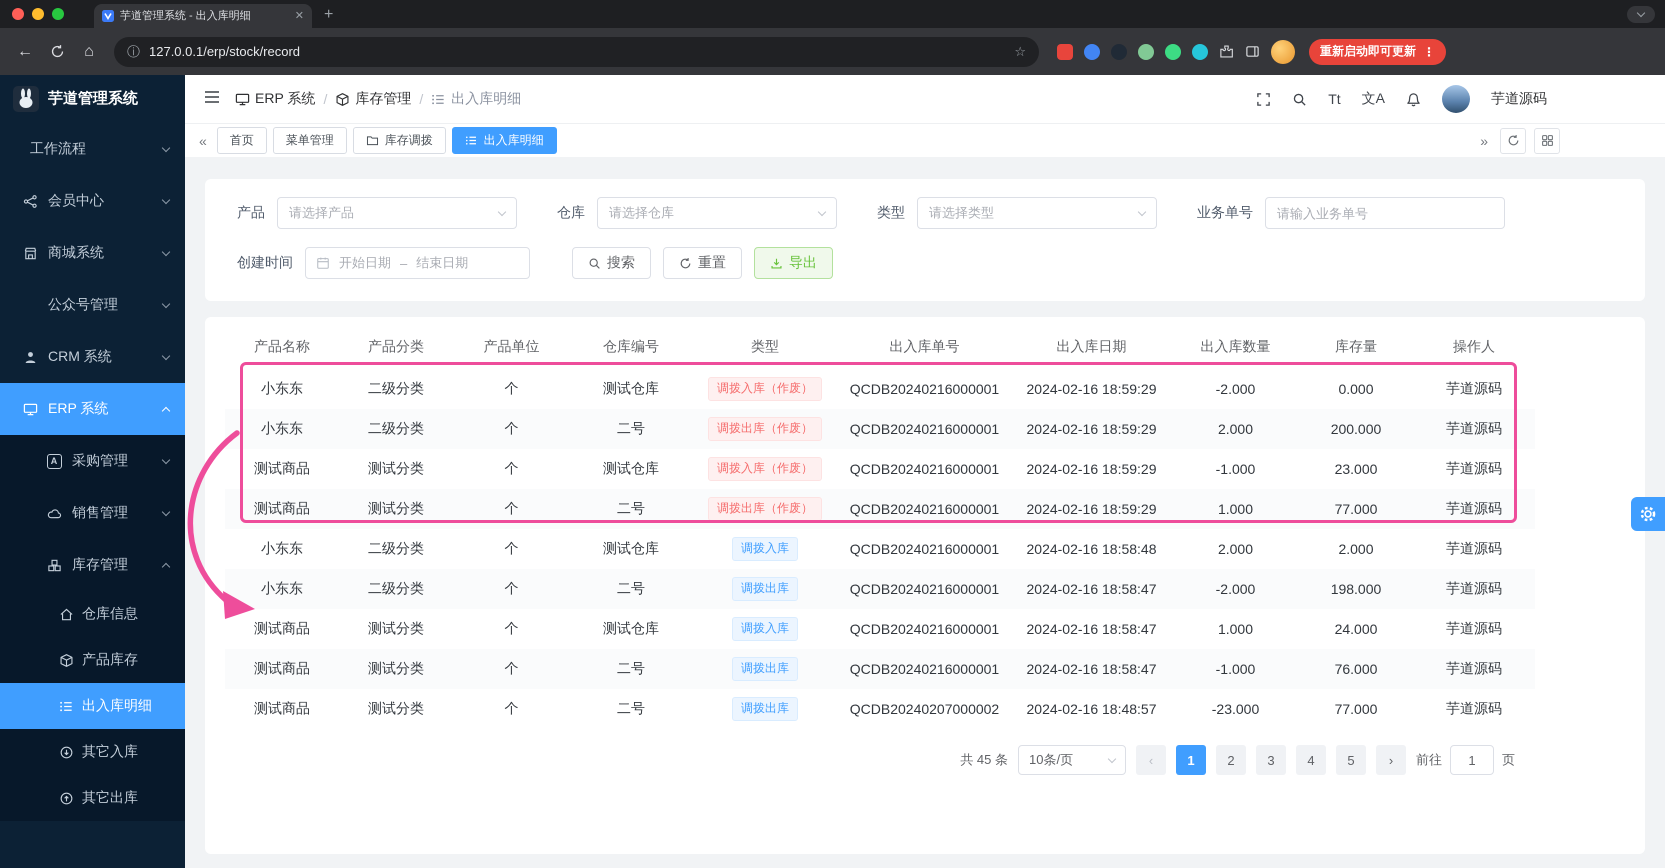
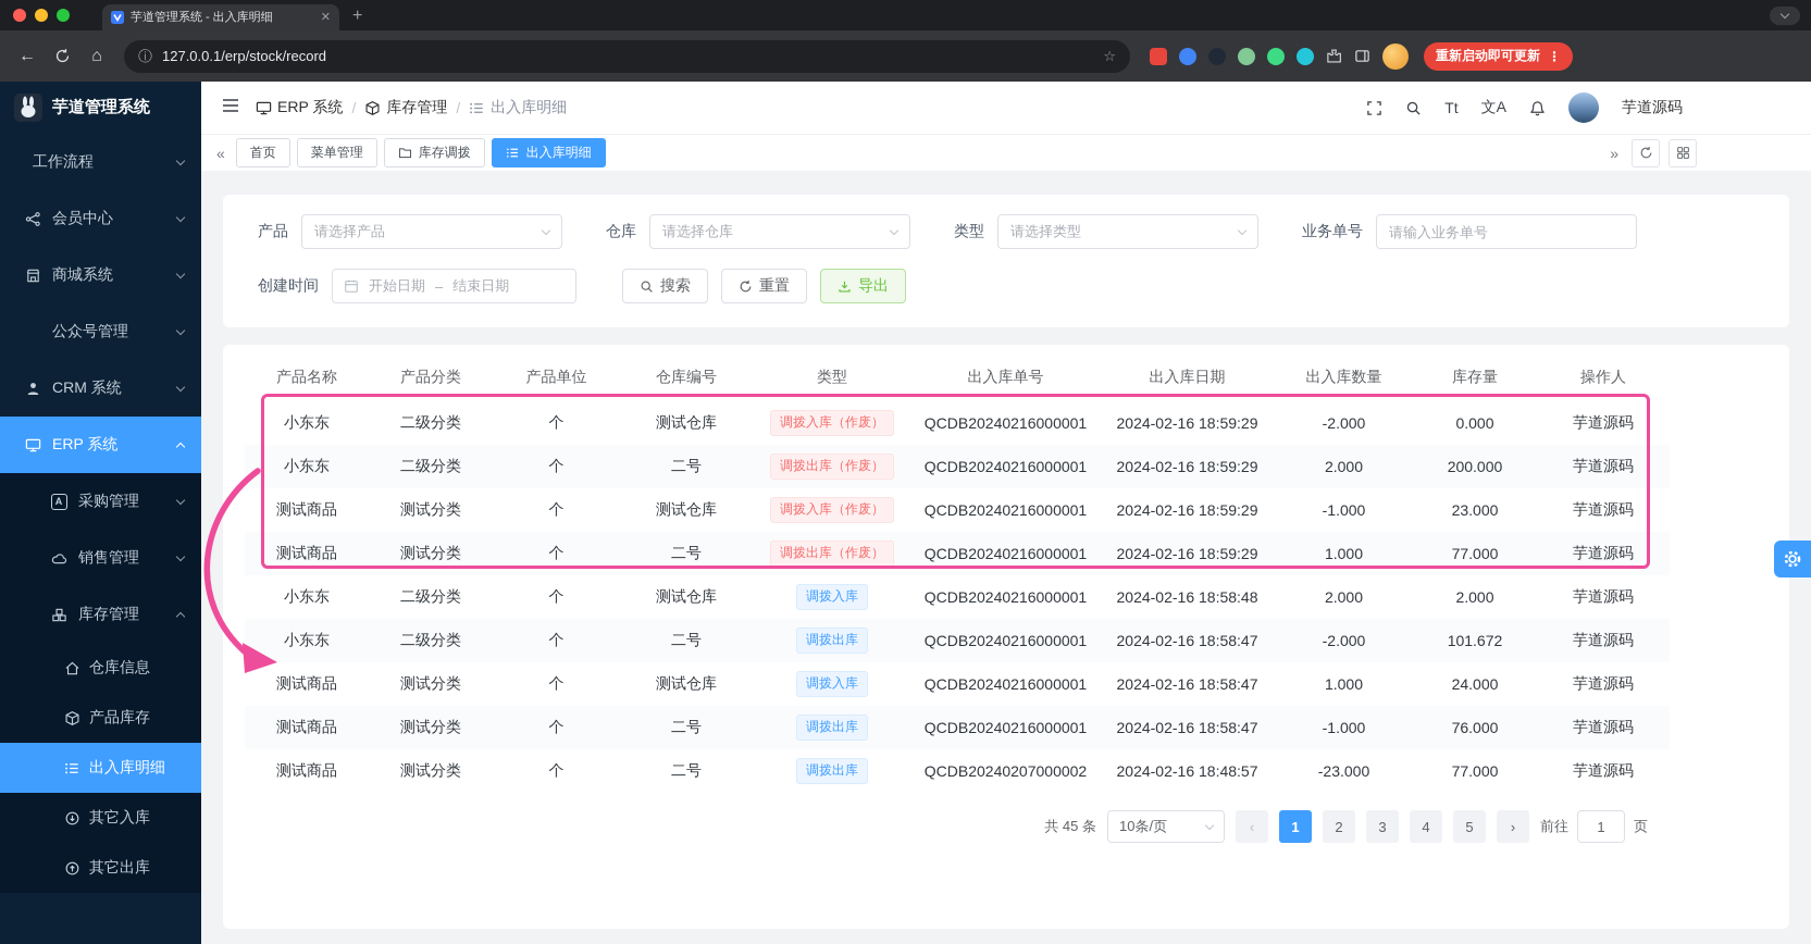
  芋道管理系统 - 出入库明细
  ✕
  +
  ←
  ⌂
  ⓘ
  127.0.0.1/erp/stock/record
  ☆
  重新启动即可更新
  ⋮
  芋道管理系统
  工作流程
  会员中心
  商城系统
  公众号管理
  CRM 系统
  ERP 系统
  A
  采购管理
  销售管理
  库存管理
  仓库信息
  产品库存
  出入库明细
  其它入库
  其它出库
  ERP 系统
  /
  库存管理
  /
  出入库明细
  Tt
  文A
  芋道源码
  «
  首页
  菜单管理
  库存调拨
  出入库明细
  »
  产品
  请选择产品
  仓库
  请选择仓库
  类型
  请选择类型
  业务单号
  请输入业务单号
  创建时间
  开始日期
  –
  结束日期
  搜索
  重置
  导出
  产品名称	产品分类	产品单位	仓库编号	类型	出入库单号	出入库日期	出入库数量	库存量	操作人
  小东东	二级分类	个	测试仓库	调拨入库（作废）	QCDB20240216000001	2024-02-16 18:59:29	-2.000	0.000	芋道源码
  小东东	二级分类	个	二号	调拨出库（作废）	QCDB20240216000001	2024-02-16 18:59:29	2.000	200.000	芋道源码
  测试商品	测试分类	个	测试仓库	调拨入库（作废）	QCDB20240216000001	2024-02-16 18:59:29	-1.000	23.000	芋道源码
  测试商品	测试分类	个	二号	调拨出库（作废）	QCDB20240216000001	2024-02-16 18:59:29	1.000	77.000	芋道源码
  小东东	二级分类	个	测试仓库	调拨入库	QCDB20240216000001	2024-02-16 18:58:48	2.000	2.000	芋道源码
- 小东东	二级分类	个	二号	调拨出库	QCDB20240216000001	2024-02-16 18:58:47	-2.000	198.000	芋道源码
+ 小东东	二级分类	个	二号	调拨出库	QCDB20240216000001	2024-02-16 18:58:47	-2.000	101.672	芋道源码
  测试商品	测试分类	个	测试仓库	调拨入库	QCDB20240216000001	2024-02-16 18:58:47	1.000	24.000	芋道源码
  测试商品	测试分类	个	二号	调拨出库	QCDB20240216000001	2024-02-16 18:58:47	-1.000	76.000	芋道源码
  测试商品	测试分类	个	二号	调拨出库	QCDB20240207000002	2024-02-16 18:48:57	-23.000	77.000	芋道源码
  共 45 条
  10条/页
  ‹
  1
  2
  3
  4
  5
  ›
  前往
  1
  页
